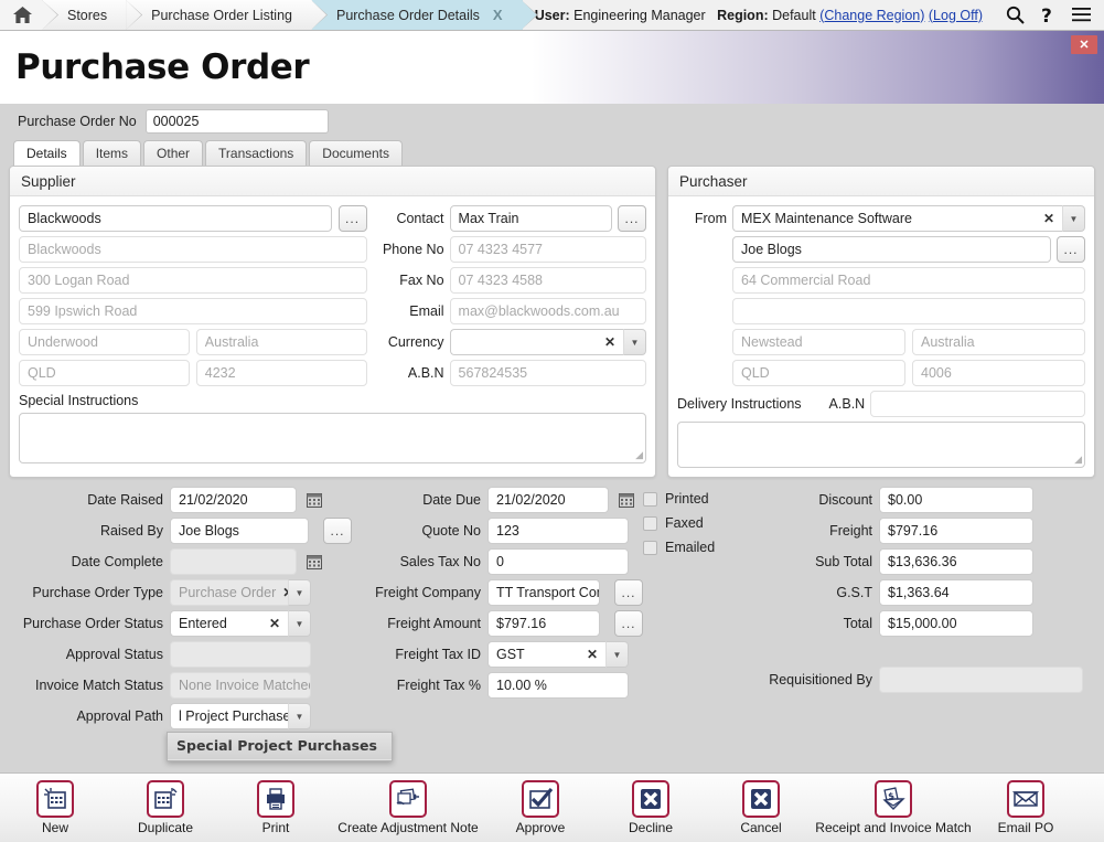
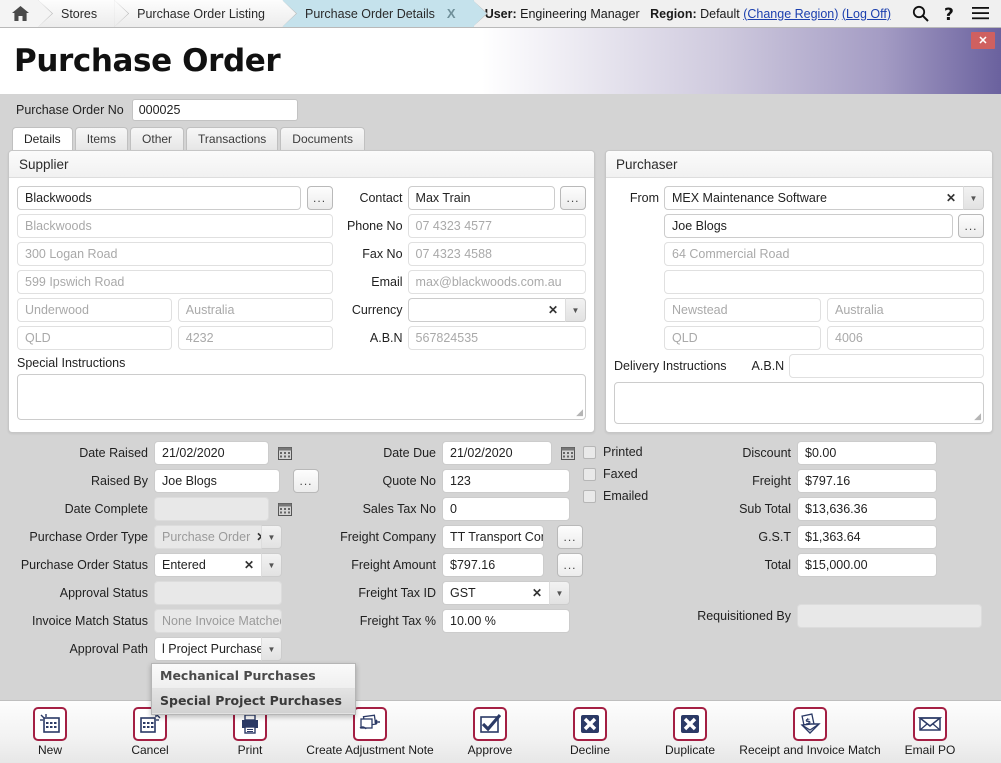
  Stores
  Purchase Order Listing
  Purchase Order Details
  X
  User: Engineering Manager Region: Default (Change Region) (Log Off)
  ?
  Purchase Order
  ✕
  Purchase Order No
  000025
  Details
  Items
  Other
  Transactions
  Documents
  Supplier
  Blackwoods
  ...
  Blackwoods
  300 Logan Road
  599 Ipswich Road
  Underwood
  Australia
  QLD
  4232
  Contact
  Max Train
  ...
  Phone No
  07 4323 4577
  Fax No
  07 4323 4588
  Email
  max@blackwoods.com.au
  Currency
  ✕
  ▼
  A.B.N
  567824535
  Special Instructions
  ◢
  Purchaser
  From
  MEX Maintenance Software
  ✕
  ▼
  Joe Blogs
  ...
  64 Commercial Road
  Newstead
  Australia
  QLD
  4006
  Delivery Instructions
  A.B.N
  ◢
  Date Raised
  21/02/2020
  Raised By
  Joe Blogs
  ...
  Date Complete
  Purchase Order Type
  Purchase Order
  ▼
  Purchase Order Status
  Entered
  ✕
  ▼
  Approval Status
  Invoice Match Status
  None Invoice Matche
  Approval Path
  l Project Purchase
  ▼
  Date Due
  21/02/2020
  Quote No
  123
  Sales Tax No
  0
  Freight Company
  TT Transport Co
  ...
  Freight Amount
  $797.16
  ...
  Freight Tax ID
  GST
  ✕
  ▼
  Freight Tax %
  10.00 %
  Printed
  Faxed
  Emailed
  Discount
  $0.00
  Freight
  $797.16
  Sub Total
  $13,636.36
  G.S.T
  $1,363.64
  Total
  $15,000.00
  Requisitioned By
+ Mechanical Purchases
  Special Project Purchases
  New
- Duplicate
+ Cancel
  Print
  Create Adjustment Note
  Approve
  Decline
- Cancel
+ Duplicate
  Receipt and Invoice Match
  Email PO
